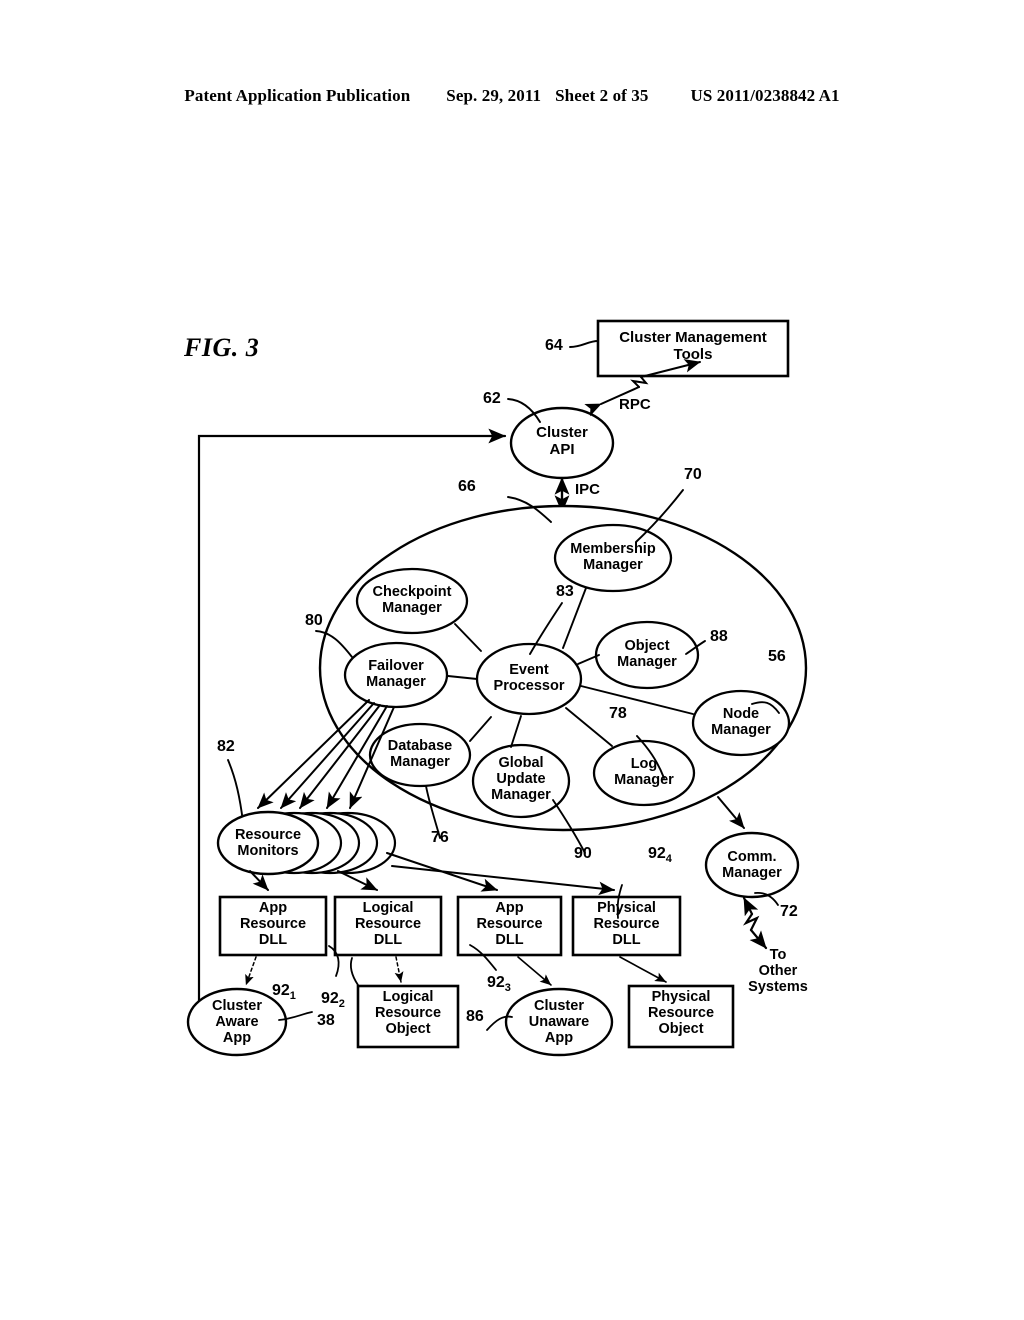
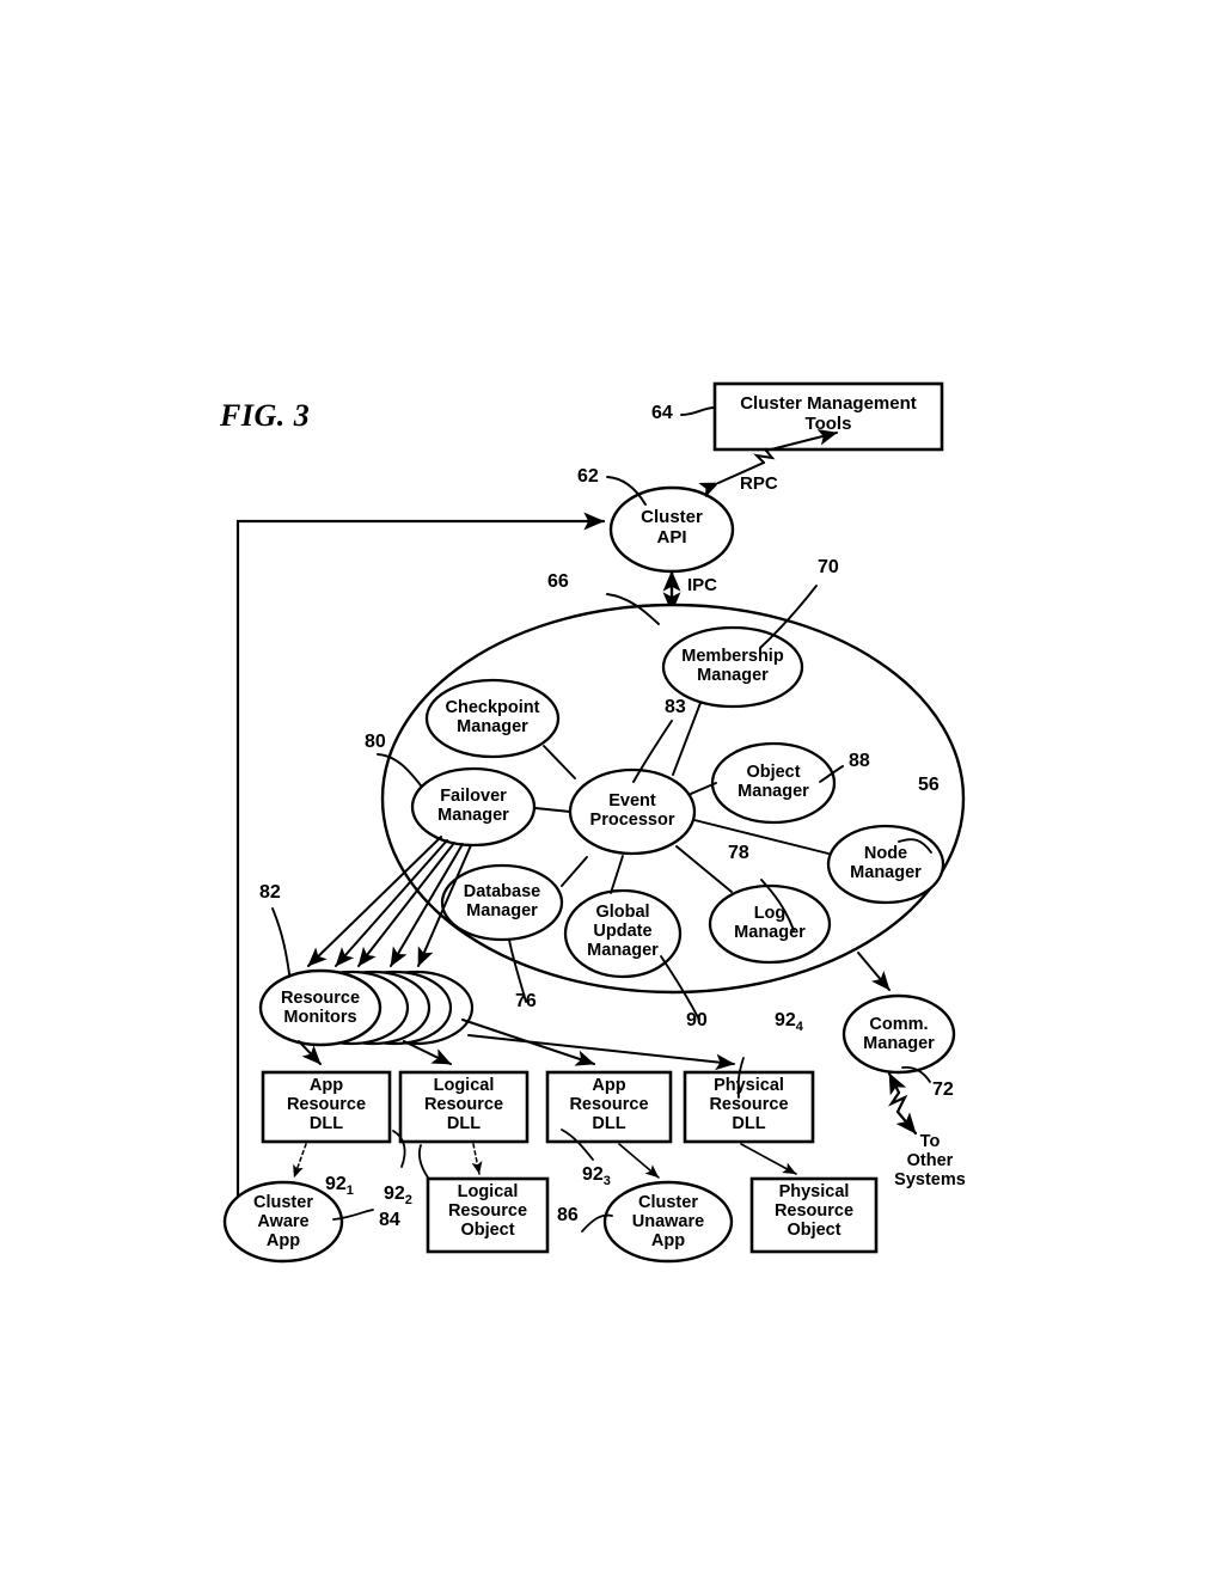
- Patent Application Publication
- Sep. 29, 2011
- Sheet 2 of 35
- US 2011/0238842 A1
  FIG. 3
  Cluster Management
  Tools
  Cluster
  API
  Membership
  Manager
  Checkpoint
  Manager
  Failover
  Manager
  Event
  Processor
  Object
  Manager
  Node
  Manager
  Database
  Manager
  Global
  Update
  Manager
  Log
  Manager
  Resource
  Monitors
  Comm.
  Manager
  App
  Resource
  DLL
  Logical
  Resource
  DLL
  App
  Resource
  DLL
  Physical
  Resource
  DLL
  Cluster
  Aware
  App
  Logical
  Resource
  Object
  Cluster
  Unaware
  App
  Physical
  Resource
  Object
  RPC
  IPC
  To
  Other
  Systems
  62
  64
  66
  56
  70
  72
  76
  78
  80
  82
  83
- 38
+ 84
  86
  88
  90
  921
  922
  923
  924
